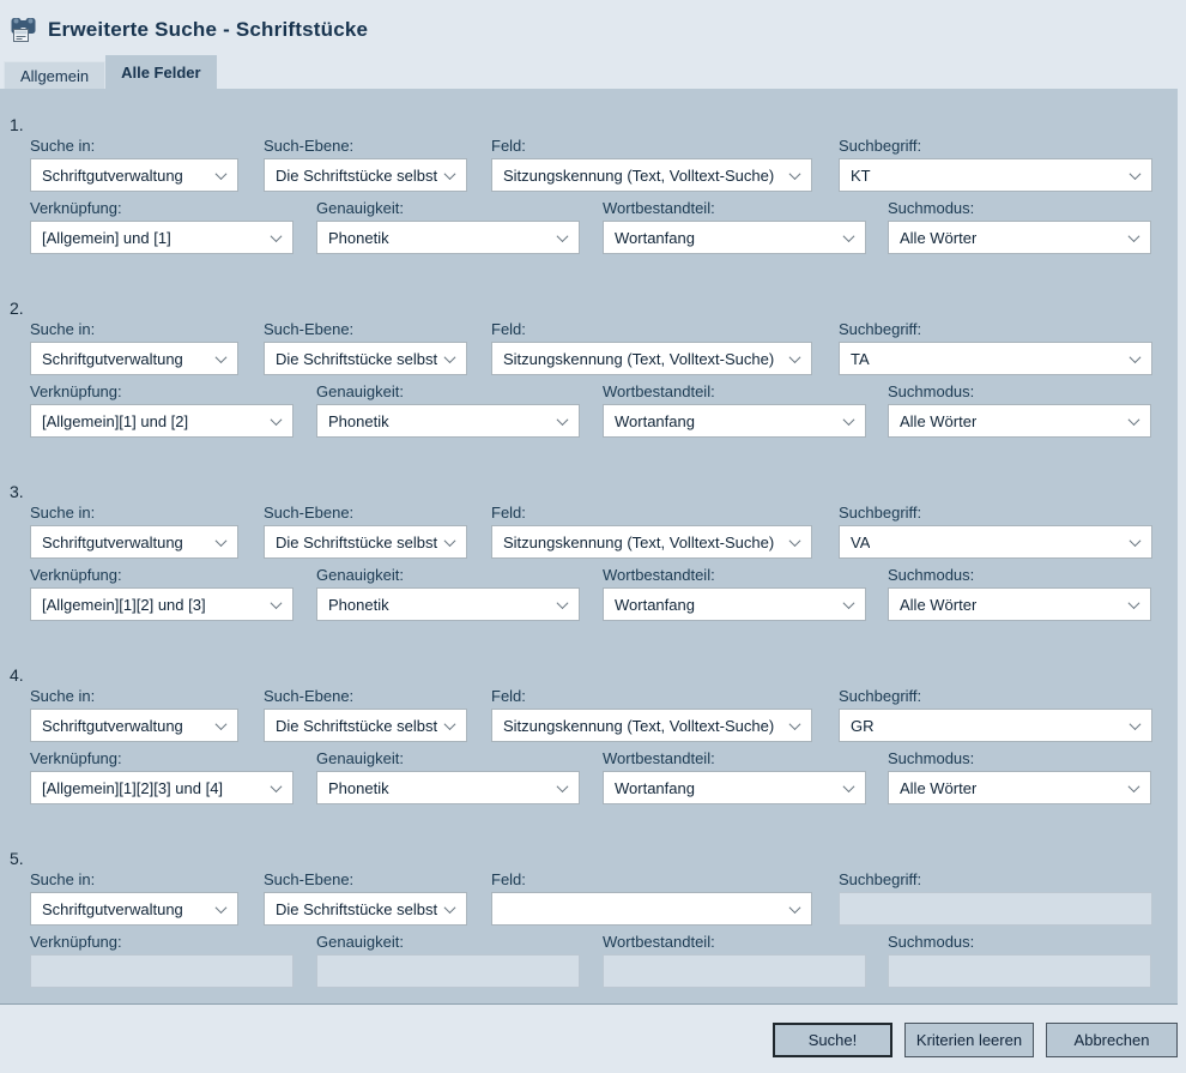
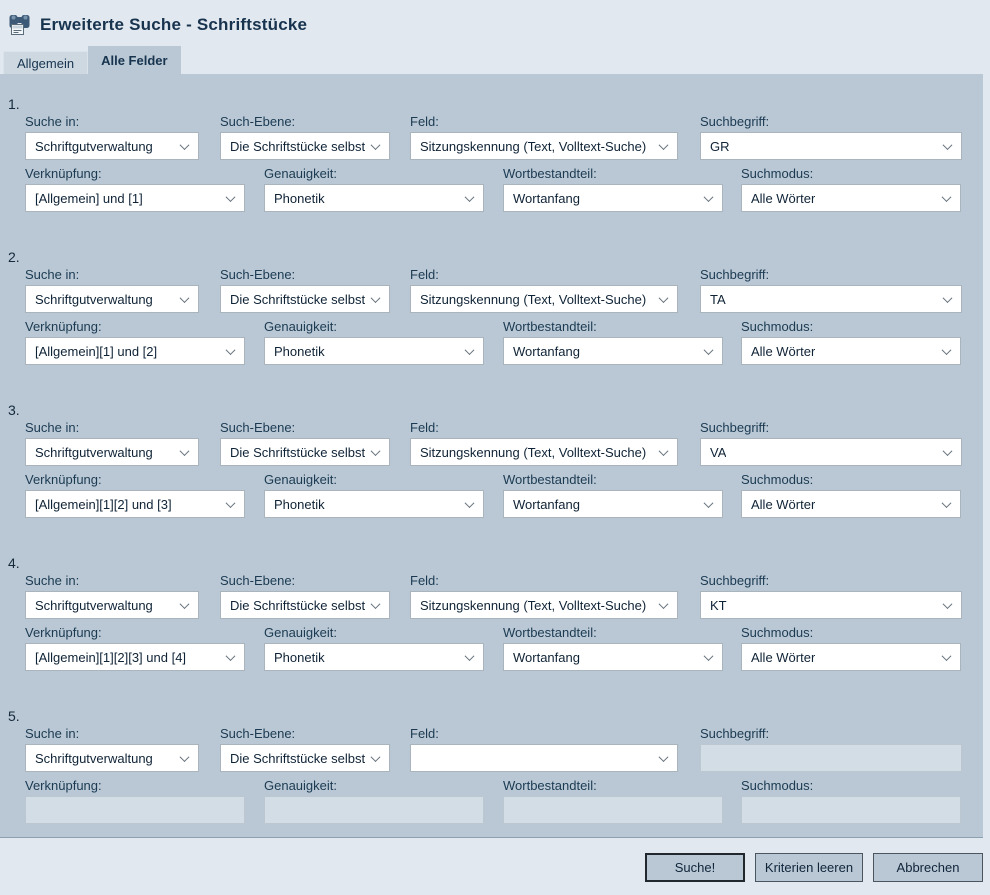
  Erweiterte Suche - Schriftstücke
  Allgemein
  Alle Felder
  1.
  Suche in:
  Schriftgutverwaltung
  Such-Ebene:
  Die Schriftstücke selbst
  Feld:
  Sitzungskennung (Text, Volltext-Suche)
  Suchbegriff:
- KT
+ GR
  Verknüpfung:
  [Allgemein] und [1]
  Genauigkeit:
  Phonetik
  Wortbestandteil:
  Wortanfang
  Suchmodus:
  Alle Wörter
  2.
  Suche in:
  Schriftgutverwaltung
  Such-Ebene:
  Die Schriftstücke selbst
  Feld:
  Sitzungskennung (Text, Volltext-Suche)
  Suchbegriff:
  TA
  Verknüpfung:
  [Allgemein][1] und [2]
  Genauigkeit:
  Phonetik
  Wortbestandteil:
  Wortanfang
  Suchmodus:
  Alle Wörter
  3.
  Suche in:
  Schriftgutverwaltung
  Such-Ebene:
  Die Schriftstücke selbst
  Feld:
  Sitzungskennung (Text, Volltext-Suche)
  Suchbegriff:
  VA
  Verknüpfung:
  [Allgemein][1][2] und [3]
  Genauigkeit:
  Phonetik
  Wortbestandteil:
  Wortanfang
  Suchmodus:
  Alle Wörter
  4.
  Suche in:
  Schriftgutverwaltung
  Such-Ebene:
  Die Schriftstücke selbst
  Feld:
  Sitzungskennung (Text, Volltext-Suche)
  Suchbegriff:
- GR
+ KT
  Verknüpfung:
  [Allgemein][1][2][3] und [4]
  Genauigkeit:
  Phonetik
  Wortbestandteil:
  Wortanfang
  Suchmodus:
  Alle Wörter
  5.
  Suche in:
  Schriftgutverwaltung
  Such-Ebene:
  Die Schriftstücke selbst
  Feld:
  Suchbegriff:
  Verknüpfung:
  Genauigkeit:
  Wortbestandteil:
  Suchmodus:
  Suche!
  Kriterien leeren
  Abbrechen
